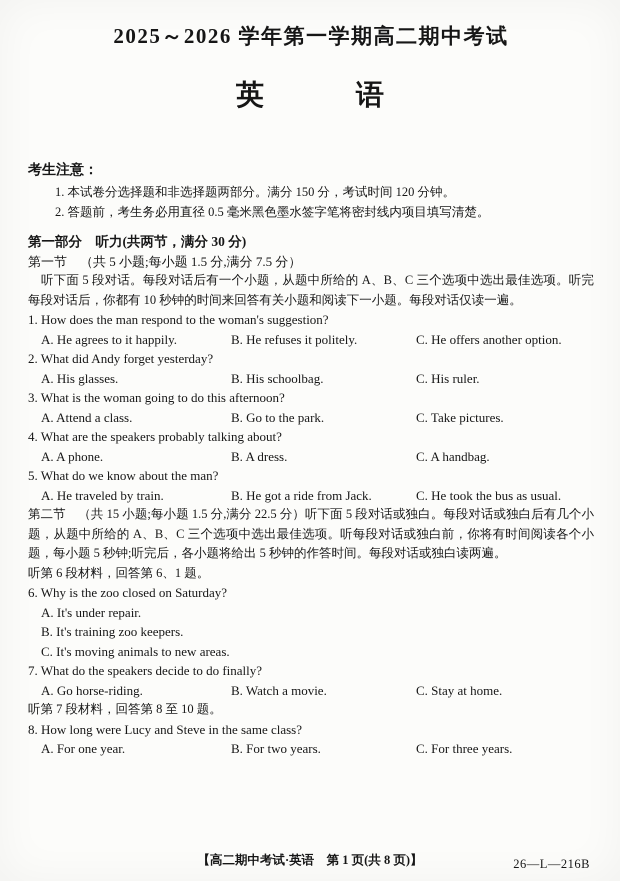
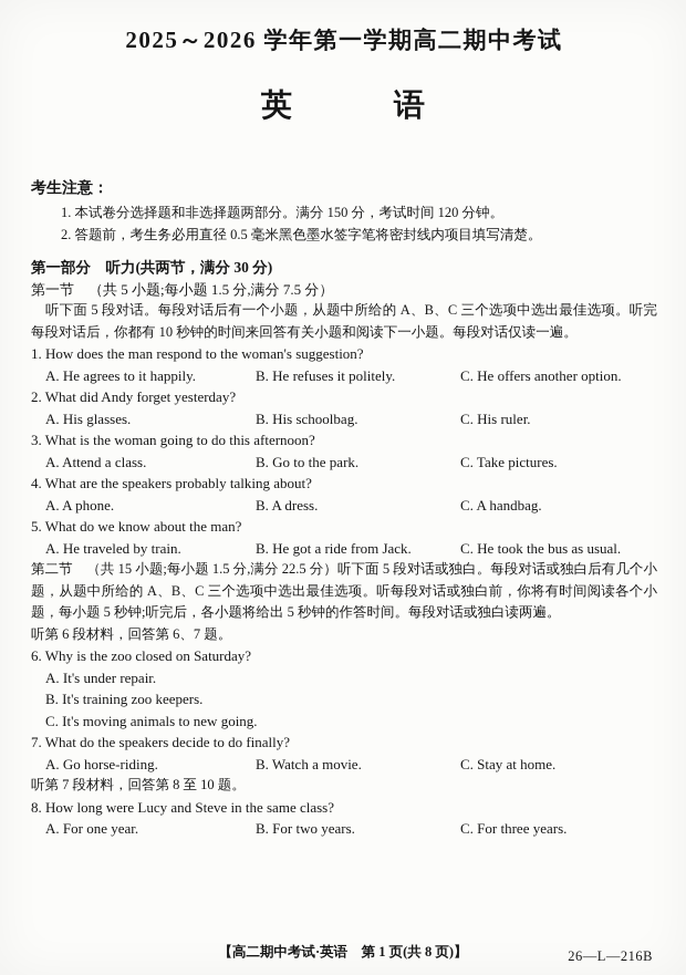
  2025～2026 学年第一学期高二期中考试
  英 语
  考生注意：
  1. 本试卷分选择题和非选择题两部分。满分 150 分，考试时间 120 分钟。
  2. 答题前，考生务必用直径 0.5 毫米黑色墨水签字笔将密封线内项目填写清楚。
  第一部分 听力(共两节，满分 30 分)
  第一节 （共 5 小题;每小题 1.5 分,满分 7.5 分）
  听下面 5 段对话。每段对话后有一个小题，从题中所给的 A、B、C 三个选项中选出最佳选项。听完每段对话后，你都有 10 秒钟的时间来回答有关小题和阅读下一小题。每段对话仅读一遍。
  1. How does the man respond to the woman's suggestion?
  A. He agrees to it happily.
  B. He refuses it politely.
  C. He offers another option.
  2. What did Andy forget yesterday?
  A. His glasses.
  B. His schoolbag.
  C. His ruler.
  3. What is the woman going to do this afternoon?
  A. Attend a class.
  B. Go to the park.
  C. Take pictures.
  4. What are the speakers probably talking about?
  A. A phone.
  B. A dress.
  C. A handbag.
  5. What do we know about the man?
  A. He traveled by train.
  B. He got a ride from Jack.
  C. He took the bus as usual.
  第二节 （共 15 小题;每小题 1.5 分,满分 22.5 分）听下面 5 段对话或独白。每段对话或独白后有几个小题，从题中所给的 A、B、C 三个选项中选出最佳选项。听每段对话或独白前，你将有时间阅读各个小题，每小题 5 秒钟;听完后，各小题将给出 5 秒钟的作答时间。每段对话或独白读两遍。
- 听第 6 段材料，回答第 6、1 题。
+ 听第 6 段材料，回答第 6、7 题。
  6. Why is the zoo closed on Saturday?
  A. It's under repair.
  B. It's training zoo keepers.
- C. It's moving animals to new areas.
+ C. It's moving animals to new going.
  7. What do the speakers decide to do finally?
  A. Go horse-riding.
  B. Watch a movie.
  C. Stay at home.
  听第 7 段材料，回答第 8 至 10 题。
  8. How long were Lucy and Steve in the same class?
  A. For one year.
  B. For two years.
  C. For three years.
  【高二期中考试·英语 第 1 页(共 8 页)】
  26—L—216B
